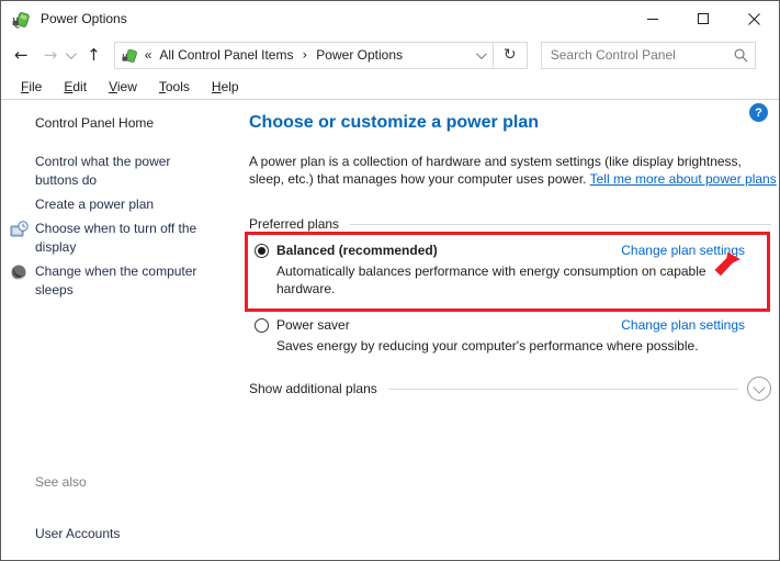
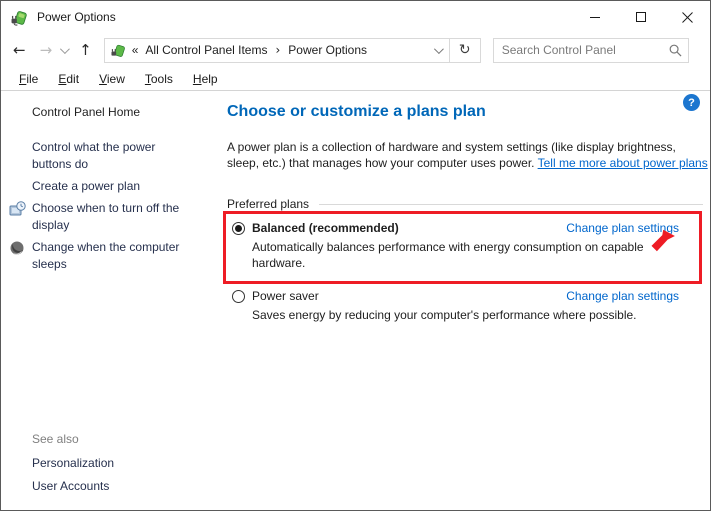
  Power Options
  ←
  →
  ↑
  «
  All Control Panel Items
  ›
  Power Options
  ↻
  Search Control Panel
  File
  Edit
  View
  Tools
  Help
  ?
  Control Panel Home
  Control what the power buttons do
  Create a power plan
  Choose when to turn off the display
  Change when the computer sleeps
  See also
+ Personalization
  User Accounts
- Choose or customize a power plan
+ Choose or customize a plans plan
  A power plan is a collection of hardware and system settings (like display brightness, sleep, etc.) that manages how your computer uses power. Tell me more about power plans
  Preferred plans
  Balanced (recommended)
  Change plan settings
  Automatically balances performance with energy consumption on capable hardware.
  Power saver
  Change plan settings
  Saves energy by reducing your computer's performance where possible.
- Show additional plans
